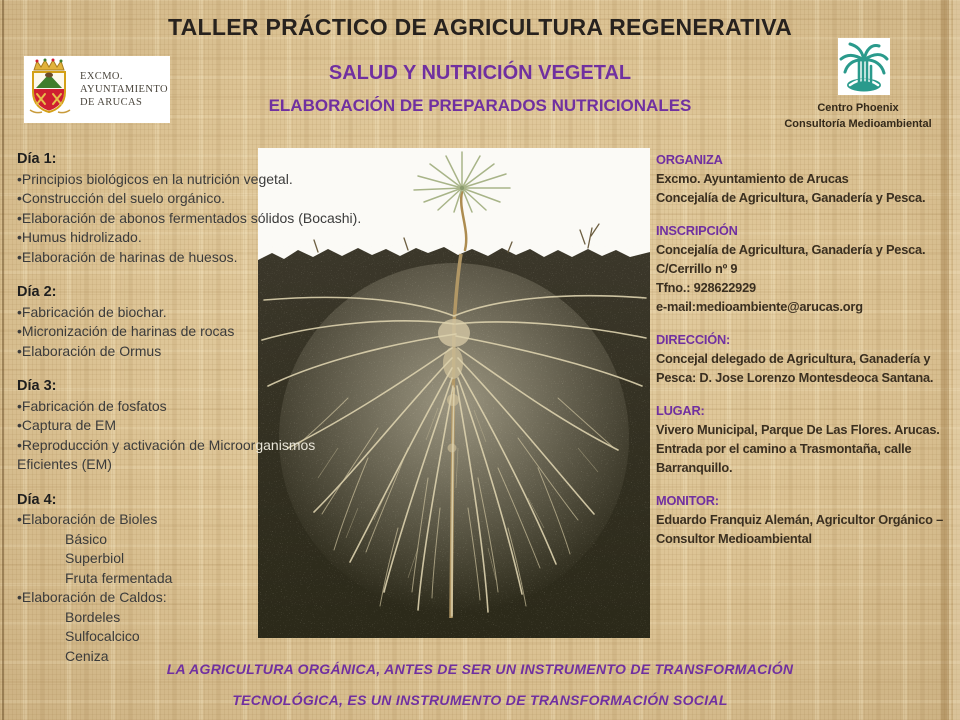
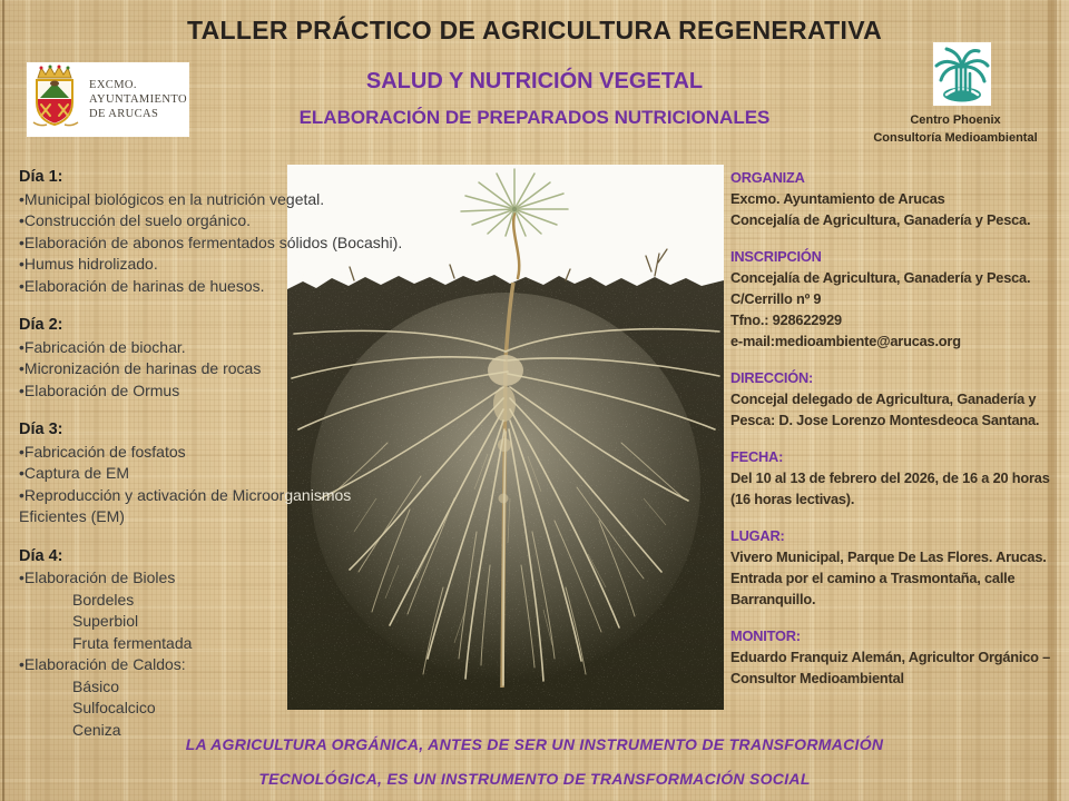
  TALLER PRÁCTICO DE AGRICULTURA REGENERATIVA
  SALUD Y NUTRICIÓN VEGETAL
  ELABORACIÓN DE PREPARADOS NUTRICIONALES
  EXCMO.
  AYUNTAMIENTO
  DE ARUCAS
  Centro Phoenix
  Consultoría Medioambiental
  Día 1:
- •Principios biológicos en la nutrición vegetal.
+ •Municipal biológicos en la nutrición vegetal.
  •Construcción del suelo orgánico.
  •Elaboración de abonos fermentados sólidos (Bocashi).
  •Humus hidrolizado.
  •Elaboración de harinas de huesos.
  Día 2:
  •Fabricación de biochar.
  •Micronización de harinas de rocas
  •Elaboración de Ormus
  Día 3:
  •Fabricación de fosfatos
  •Captura de EM
  •Reproducción y activación de Microorganismos
  Eficientes (EM)
  Día 4:
  •Elaboración de Bioles
- Básico
+ Bordeles
  Superbiol
  Fruta fermentada
  •Elaboración de Caldos:
- Bordeles
+ Básico
  Sulfocalcico
  Ceniza
  ORGANIZA
  Excmo. Ayuntamiento de Arucas
  Concejalía de Agricultura, Ganadería y Pesca.
  INSCRIPCIÓN
  Concejalía de Agricultura, Ganadería y Pesca.
  C/Cerrillo nº 9
  Tfno.: 928622929
  e-mail:medioambiente@arucas.org
  DIRECCIÓN:
  Concejal delegado de Agricultura, Ganadería y Pesca: D. Jose Lorenzo Montesdeoca Santana.
+ FECHA:
+ Del 10 al 13 de febrero del 2026, de 16 a 20 horas (16 horas lectivas).
  LUGAR:
  Vivero Municipal, Parque De Las Flores. Arucas. Entrada por el camino a Trasmontaña, calle Barranquillo.
  MONITOR:
  Eduardo Franquiz Alemán, Agricultor Orgánico – Consultor Medioambiental
  LA AGRICULTURA ORGÁNICA, ANTES DE SER UN INSTRUMENTO DE TRANSFORMACIÓN
  TECNOLÓGICA, ES UN INSTRUMENTO DE TRANSFORMACIÓN SOCIAL
